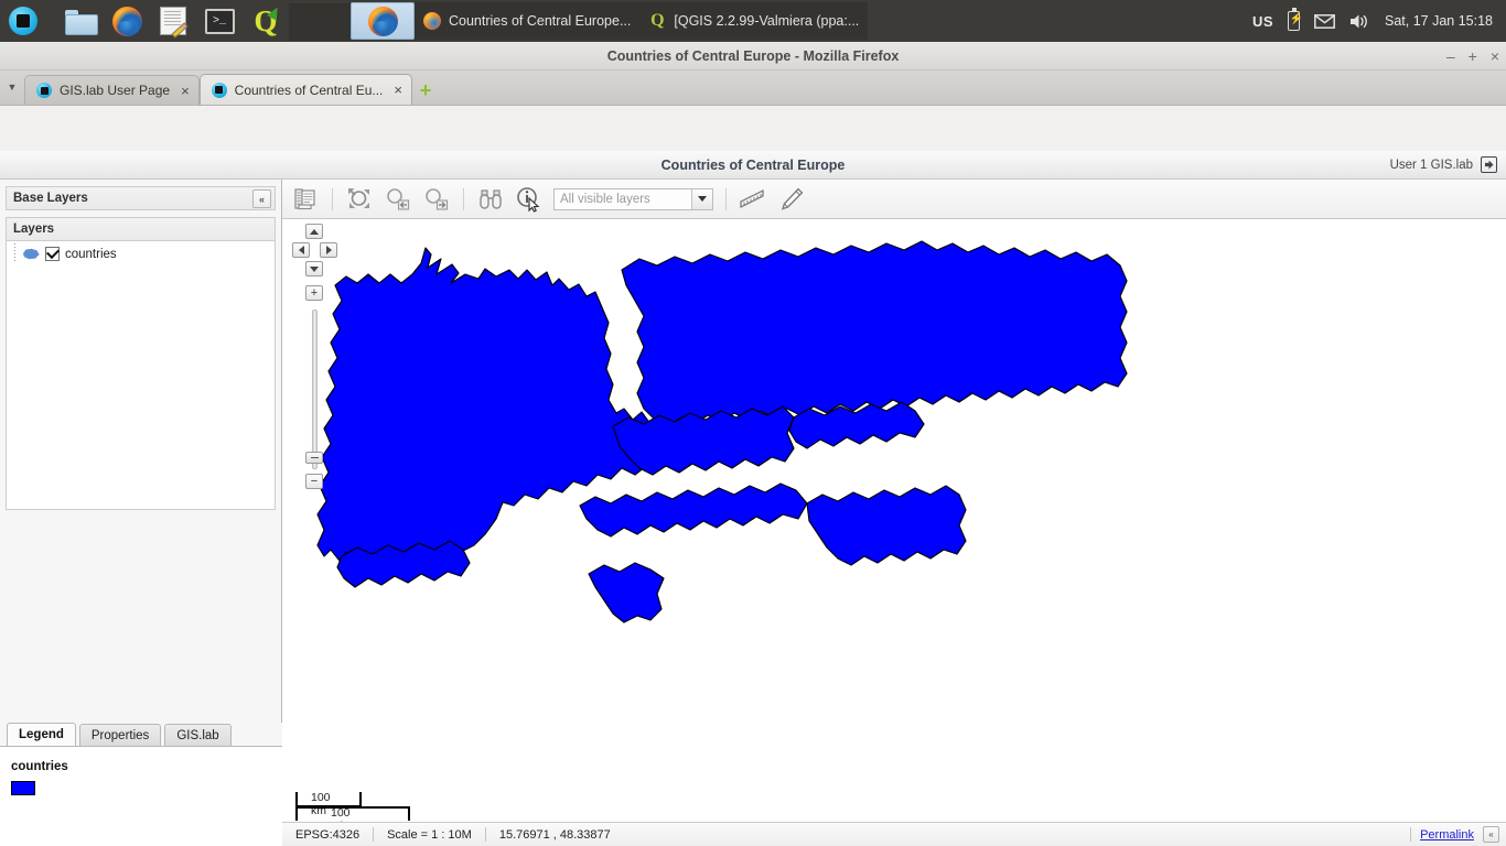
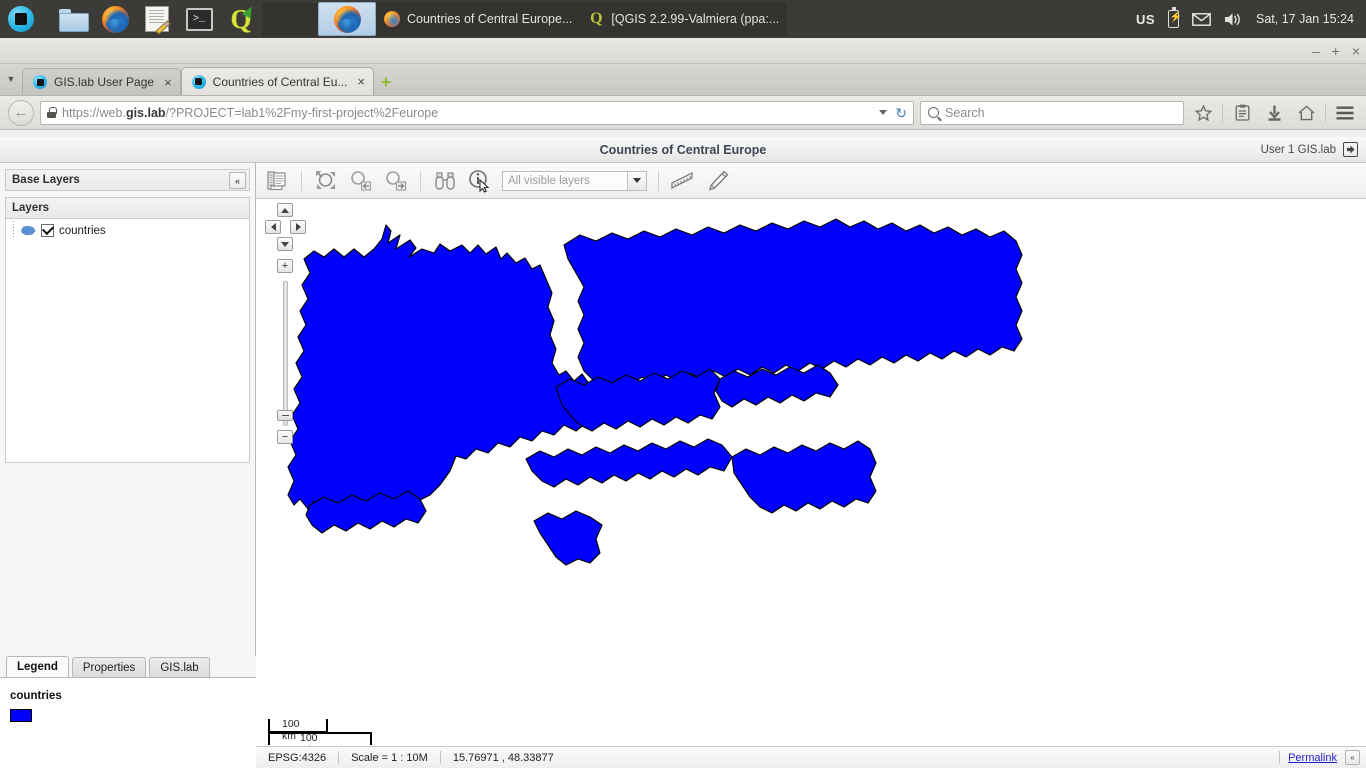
  >_
  Q
  Countries of Central Europe...
  Q
  [QGIS 2.2.99-Valmiera (ppa:...
  US
- Sat, 17 Jan 15:18
+ Sat, 17 Jan 15:24
- Countries of Central Europe - Mozilla Firefox
  –
  +
  ×
  ▼
  GIS.lab User Page
  ×
  Countries of Central Eu...
  ×
  +
+ ←
+ https://web.gis.lab/?PROJECT=lab1%2Fmy-first-project%2Feurope
+ ↻
+ Search
  Countries of Central Europe
  User 1 GIS.lab
  Base Layers
  «
  Layers
  countries
  Legend
  Properties
  GIS.lab
  countries
  All visible layers
  +
  −
  100 km
  EPSG:4326
  Scale = 1 : 10M
  15.76971 , 48.33877
  Permalink
  «
